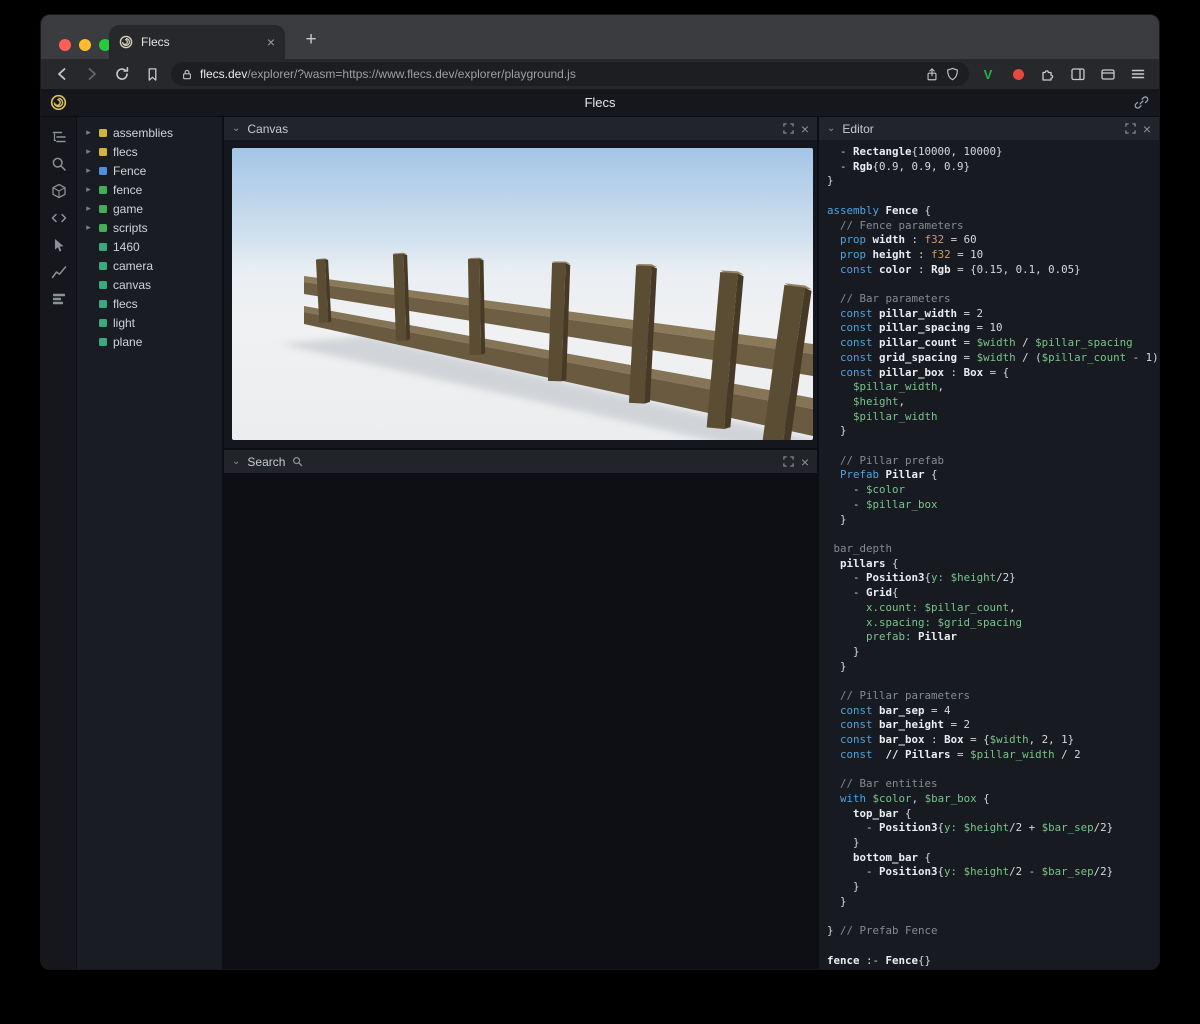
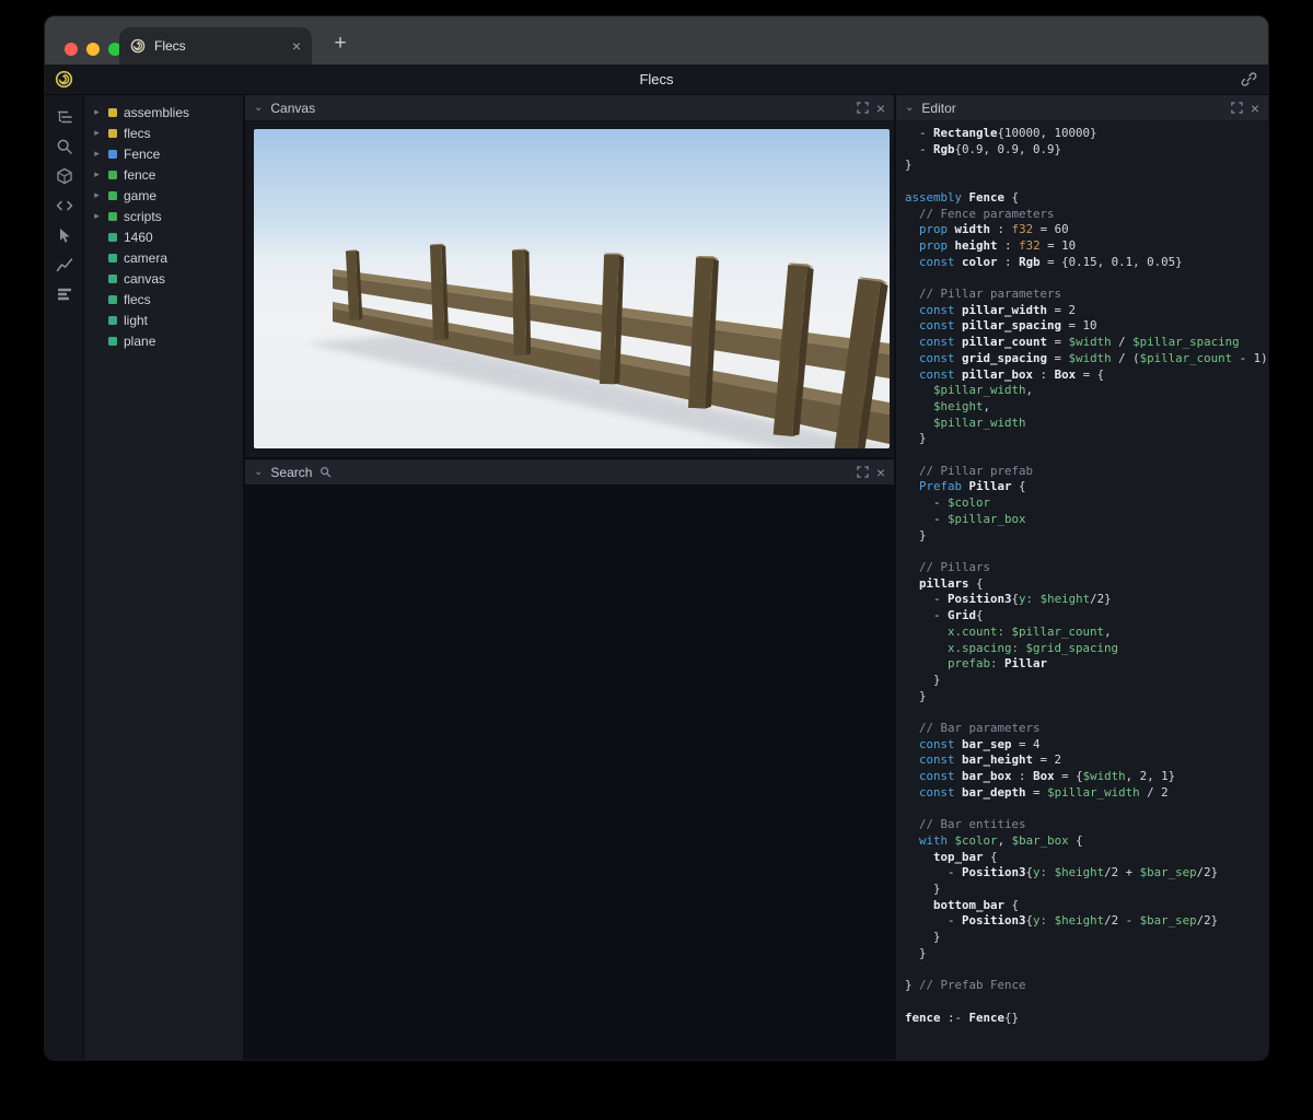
  Flecs
  ×
  +
- flecs.dev/explorer/?wasm=https://www.flecs.dev/explorer/playground.js
- V
  Flecs
  ▸
  assemblies
  ▸
  flecs
  ▸
  Fence
  ▸
  fence
  ▸
  game
  ▸
  scripts
  1460
  camera
  canvas
  flecs
  light
  plane
  ⌄
  Canvas
  ×
  ⌄
  Search
  ×
  ⌄
  Editor
  ×
  - Rectangle{10000, 10000}
  - Rgb{0.9, 0.9, 0.9}
  }
  assembly Fence {
  // Fence parameters
  prop width : f32 = 60
  prop height : f32 = 10
  const color : Rgb = {0.15, 0.1, 0.05}
- // Bar parameters
+ // Pillar parameters
  const pillar_width = 2
  const pillar_spacing = 10
  const pillar_count = $width / $pillar_spacing
  const grid_spacing = $width / ($pillar_count - 1)
  const pillar_box : Box = {
  $pillar_width,
  $height,
  $pillar_width
  }
  // Pillar prefab
  Prefab Pillar {
  - $color
  - $pillar_box
  }
- bar_depth
+ // Pillars
  pillars {
  - Position3{y: $height/2}
  - Grid{
  x.count: $pillar_count,
  x.spacing: $grid_spacing
  prefab: Pillar
  }
  }
- // Pillar parameters
+ // Bar parameters
  const bar_sep = 4
  const bar_height = 2
  const bar_box : Box = {$width, 2, 1}
- const // Pillars = $pillar_width / 2
+ const bar_depth = $pillar_width / 2
  // Bar entities
  with $color, $bar_box {
  top_bar {
  - Position3{y: $height/2 + $bar_sep/2}
  }
  bottom_bar {
  - Position3{y: $height/2 - $bar_sep/2}
  }
  }
  } // Prefab Fence
  fence :- Fence{}
